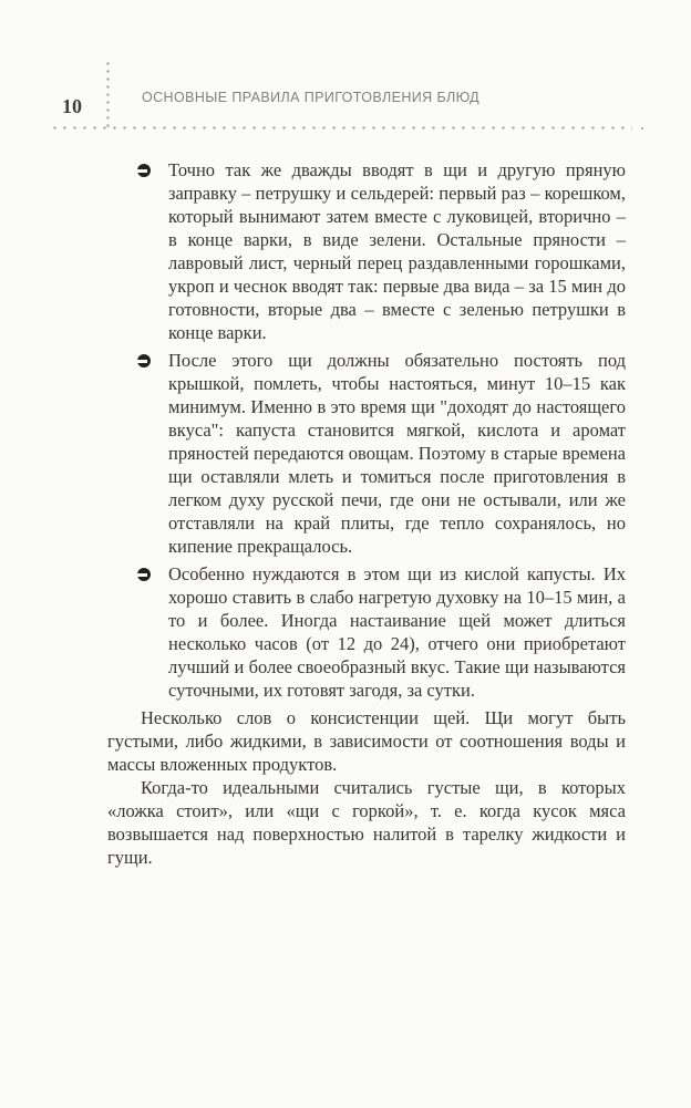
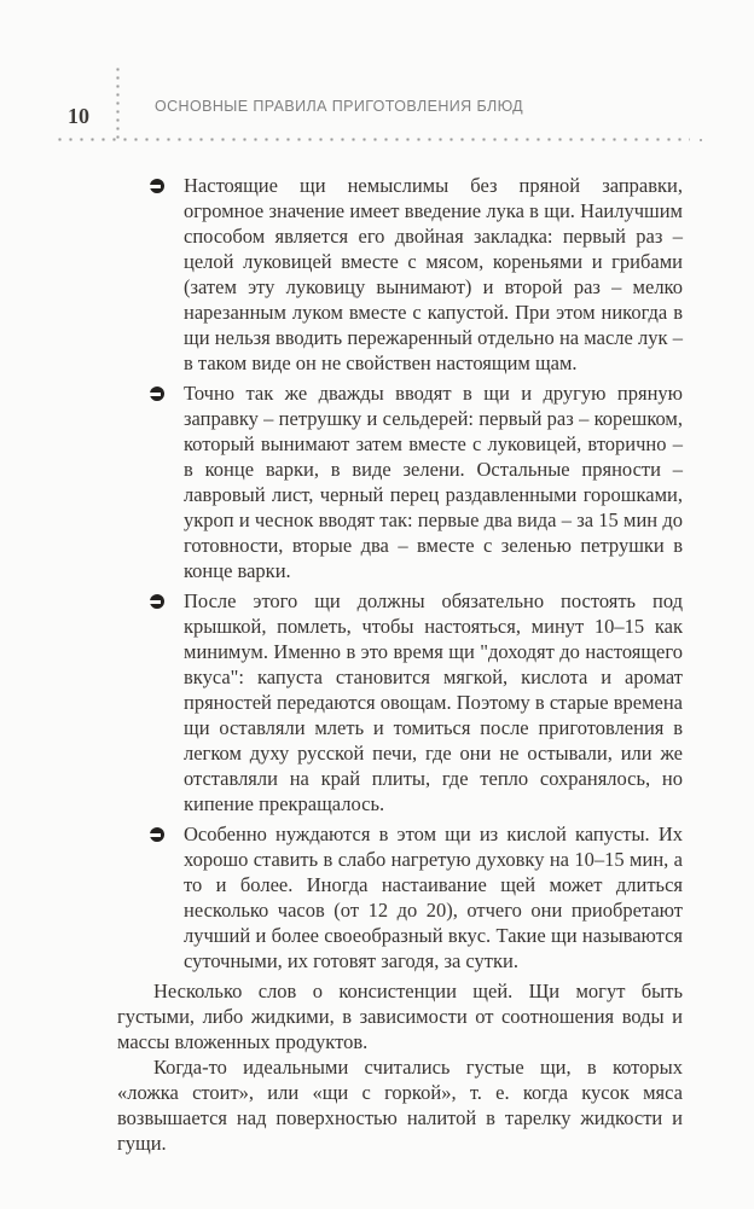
  10
  ОСНОВНЫЕ ПРАВИЛА ПРИГОТОВЛЕНИЯ БЛЮД
+ Настоящие щи немыслимы без пряной заправки, огромное значение имеет введение лука в щи. Наилучшим способом является его двойная закладка: первый раз – целой луковицей вместе с мясом, кореньями и грибами (затем эту луковицу вынимают) и второй раз – мелко нарезанным луком вместе с капустой. При этом никогда в щи нельзя вводить пережаренный отдельно на масле лук – в таком виде он не свойствен настоящим щам.
  Точно так же дважды вводят в щи и другую пряную заправку – петрушку и сельдерей: первый раз – корешком, который вынимают затем вместе с луковицей, вторично – в конце варки, в виде зелени. Остальные пряности – лавровый лист, черный перец раздавленными горошками, укроп и чеснок вводят так: первые два вида – за 15 мин до готовности, вторые два – вместе с зеленью петрушки в конце варки.
  После этого щи должны обязательно постоять под крышкой, помлеть, чтобы настояться, минут 10–15 как минимум. Именно в это время щи "доходят до настоящего вкуса": капуста становится мягкой, кислота и аромат пряностей передаются овощам. Поэтому в старые времена щи оставляли млеть и томиться после приготовления в легком духу русской печи, где они не остывали, или же отставляли на край плиты, где тепло сохранялось, но кипение прекращалось.
- Особенно нуждаются в этом щи из кислой капусты. Их хорошо ставить в слабо нагретую духовку на 10–15 мин, а то и более. Иногда настаивание щей может длиться несколько часов (от 12 до 24), отчего они приобретают лучший и более своеобразный вкус. Такие щи называются суточными, их готовят загодя, за сутки.
+ Особенно нуждаются в этом щи из кислой капусты. Их хорошо ставить в слабо нагретую духовку на 10–15 мин, а то и более. Иногда настаивание щей может длиться несколько часов (от 12 до 20), отчего они приобретают лучший и более своеобразный вкус. Такие щи называются суточными, их готовят загодя, за сутки.
  Несколько слов о консистенции щей. Щи могут быть густыми, либо жидкими, в зависимости от соотношения воды и массы вложенных продуктов.
  Когда-то идеальными считались густые щи, в которых «ложка стоит», или «щи с горкой», т. е. когда кусок мяса возвышается над поверхностью налитой в тарелку жидкости и гущи.
